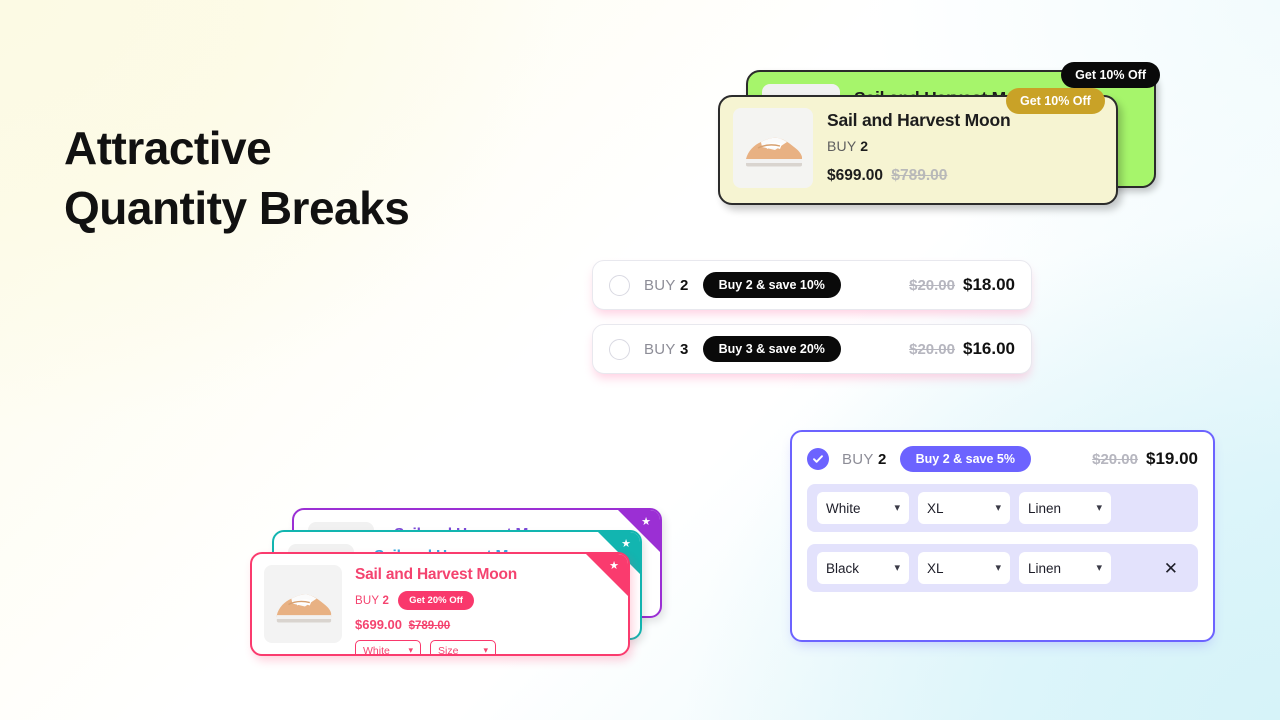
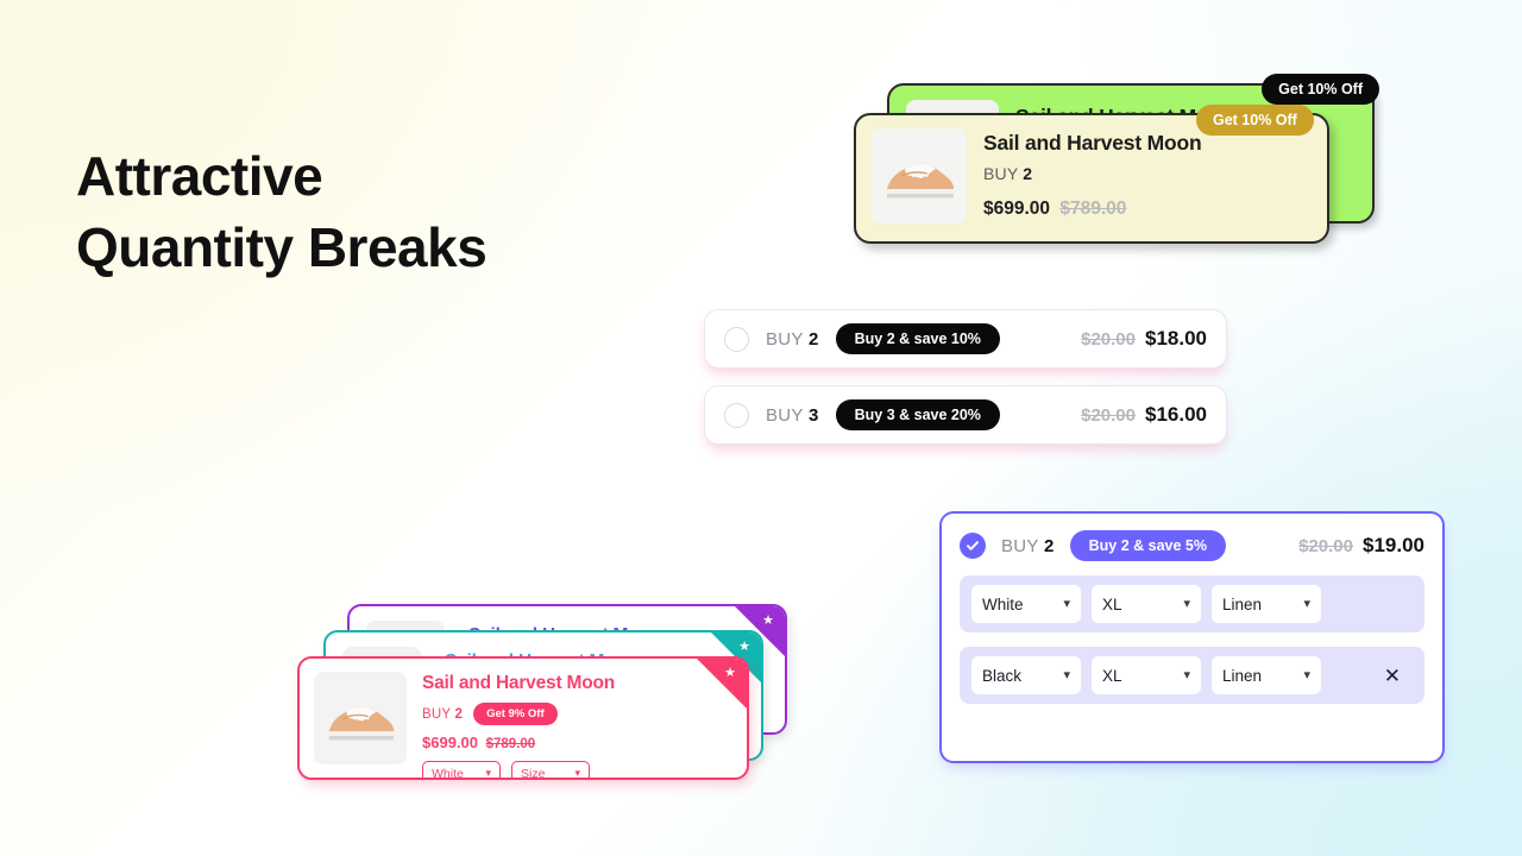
  Attractive
  Quantity Breaks
  Get 10% Off
  Sail and Harvest Moon
  BUY 2
  $699.00 $789.00
  Get 10% Off
  BUY 2
  Buy 2 & save 10%
  $20.00
  $18.00
  BUY 3
  Buy 3 & save 20%
  $20.00
  $16.00
  BUY 2
  Buy 2 & save 5%
  $20.00
  $19.00
  White
  ▾
  XL
  ▾
  Linen
  ▾
  Black
  ▾
  XL
  ▾
  Linen
  ▾
  ✕
  ★
  ★
  ★
  Sail and Harvest Moon
  BUY 2
- Get 20% Off
+ Get 9% Off
  $699.00 $789.00
  White
  ▾
  Size
  ▾
